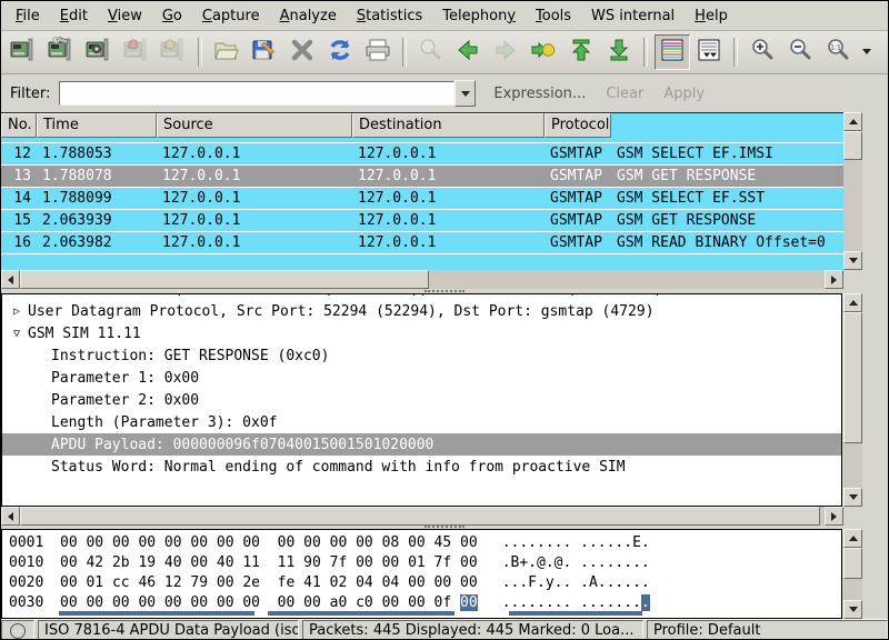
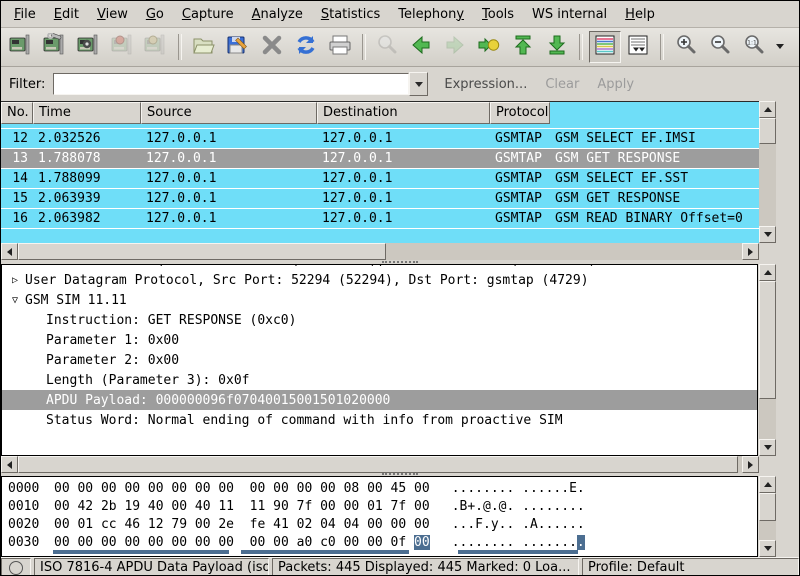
  File
  Edit
  View
  Go
  Capture
  Analyze
  Statistics
  Telephony
  Tools
  WS internal
  Help
  Filter:
  Expression...
  Clear
  Apply
  No.
  Time
  Source
  Destination
  Protocol
  12
- 1.788053
+ 2.032526
  127.0.0.1
  127.0.0.1
  GSMTAP
  GSM SELECT EF.IMSI
  13
  1.788078
  127.0.0.1
  127.0.0.1
  GSMTAP
  GSM GET RESPONSE
  14
  1.788099
  127.0.0.1
  127.0.0.1
  GSMTAP
  GSM SELECT EF.SST
  15
  2.063939
  127.0.0.1
  127.0.0.1
  GSMTAP
  GSM GET RESPONSE
  16
  2.063982
  127.0.0.1
  127.0.0.1
  GSMTAP
  GSM READ BINARY Offset=0
  ▷
  User Datagram Protocol, Src Port: 52294 (52294), Dst Port: gsmtap (4729)
  ▽
  GSM SIM 11.11
  Instruction: GET RESPONSE (0xc0)
  Parameter 1: 0x00
  Parameter 2: 0x00
  Length (Parameter 3): 0x0f
  APDU Payload: 000000096f07040015001501020000
  Status Word: Normal ending of command with info from proactive SIM
- 0001
+ 0000
  00 00 00 00 00 00 00 00 00 00 00 00 08 00 45 00
  ........ ......E.
  0010
  00 42 2b 19 40 00 40 11 11 90 7f 00 00 01 7f 00
  .B+.@.@. ........
  0020
  00 01 cc 46 12 79 00 2e fe 41 02 04 04 00 00 00
  ...F.y.. .A......
  0030
  00 00 00 00 00 00 00 00 00 00 a0 c0 00 00 0f
  00
  ........ .......
  .
  ISO 7816-4 APDU Data Payload (iso
  Packets: 445 Displayed: 445 Marked: 0 Loa...
  Profile: Default
